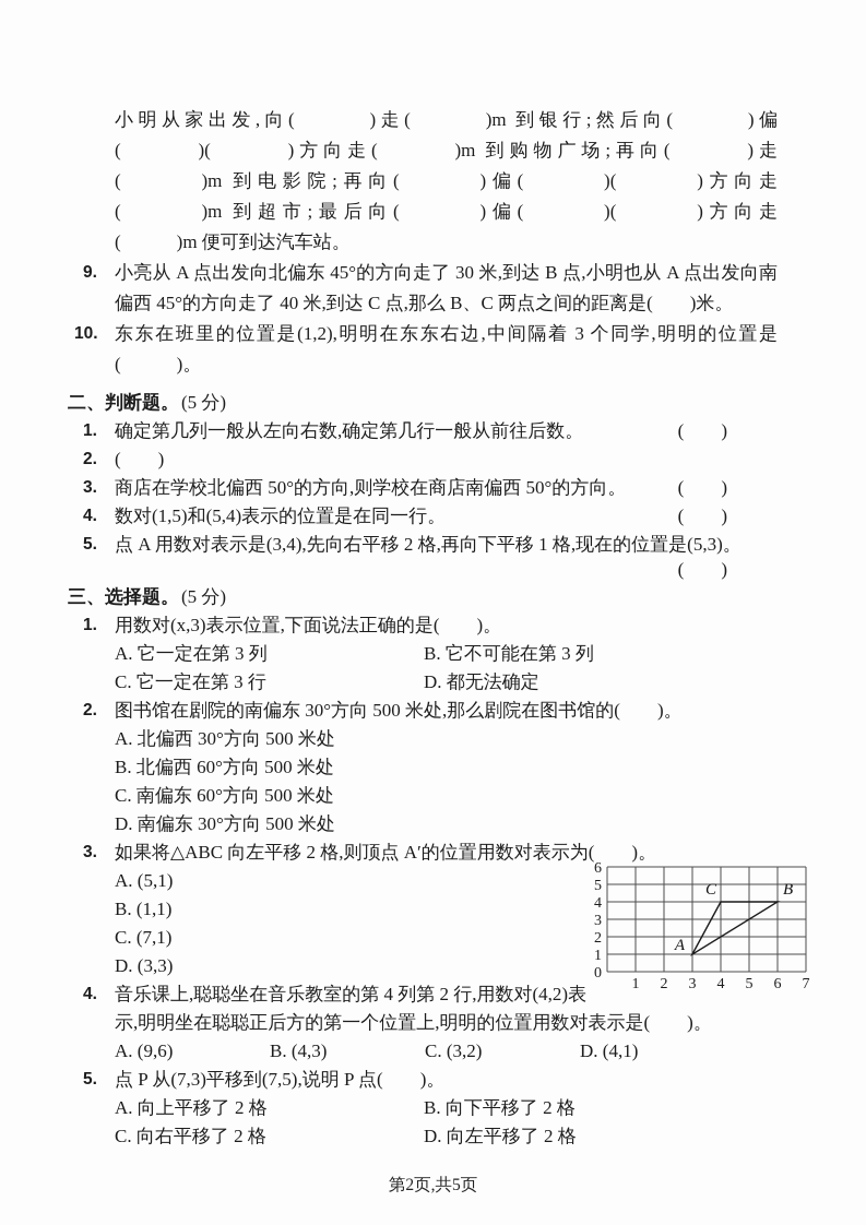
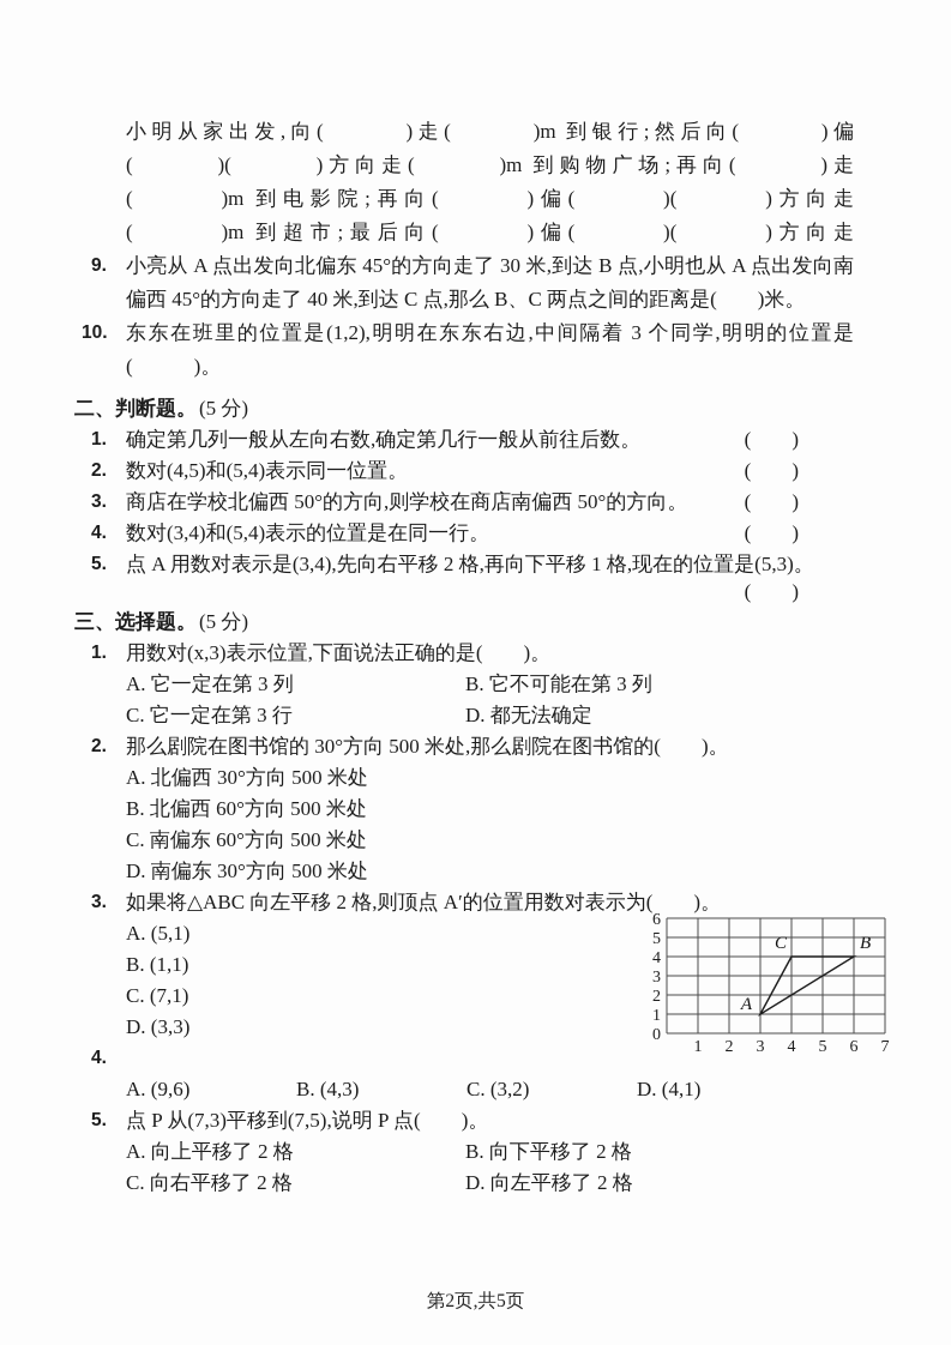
  小明从家出发,向( )走( )m 到银行;然后向( )偏
  ( )( )方向走( )m 到购物广场;再向( )走
  ( )m 到电影院;再向( )偏( )( )方向走
  ( )m 到超市;最后向( )偏( )( )方向走
- ( )m 便可到达汽车站。
  9.
  小亮从 A 点出发向北偏东 45°的方向走了 30 米,到达 B 点,小明也从 A 点出发向南
  偏西 45°的方向走了 40 米,到达 C 点,那么 B、C 两点之间的距离是( )米。
  10.
  东东在班里的位置是(1,2),明明在东东右边,中间隔着 3 个同学,明明的位置是
  ( )。
  二、判断题。(5 分)
  1.
  确定第几列一般从左向右数,确定第几行一般从前往后数。
  ( )
  2.
+ 数对(4,5)和(5,4)表示同一位置。
  ( )
  3.
  商店在学校北偏西 50°的方向,则学校在商店南偏西 50°的方向。
  ( )
  4.
- 数对(1,5)和(5,4)表示的位置是在同一行。
+ 数对(3,4)和(5,4)表示的位置是在同一行。
  ( )
  5.
  点 A 用数对表示是(3,4),先向右平移 2 格,再向下平移 1 格,现在的位置是(5,3)。
  ( )
  三、选择题。(5 分)
  1.
  用数对(x,3)表示位置,下面说法正确的是( )。
  A. 它一定在第 3 列
  B. 它不可能在第 3 列
  C. 它一定在第 3 行
  D. 都无法确定
  2.
- 图书馆在剧院的南偏东 30°方向 500 米处,那么剧院在图书馆的( )。
+ 那么剧院在图书馆的 30°方向 500 米处,那么剧院在图书馆的( )。
  A. 北偏西 30°方向 500 米处
  B. 北偏西 60°方向 500 米处
  C. 南偏东 60°方向 500 米处
  D. 南偏东 30°方向 500 米处
  3.
  如果将△ABC 向左平移 2 格,则顶点 A′的位置用数对表示为( )。
  A. (5,1)
  B. (1,1)
  C. (7,1)
  D. (3,3)
  0
  1
  2
  3
  4
  5
  6
  1
  2
  3
  4
  5
  6
  7
  A
  C
  B
  4.
- 音乐课上,聪聪坐在音乐教室的第 4 列第 2 行,用数对(4,2)表
- 示,明明坐在聪聪正后方的第一个位置上,明明的位置用数对表示是( )。
  A. (9,6)
  B. (4,3)
  C. (3,2)
  D. (4,1)
  5.
  点 P 从(7,3)平移到(7,5),说明 P 点( )。
  A. 向上平移了 2 格
  B. 向下平移了 2 格
  C. 向右平移了 2 格
  D. 向左平移了 2 格
  第2页,共5页
